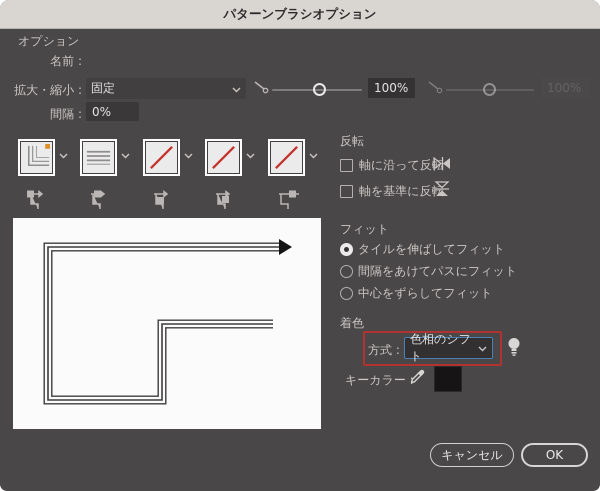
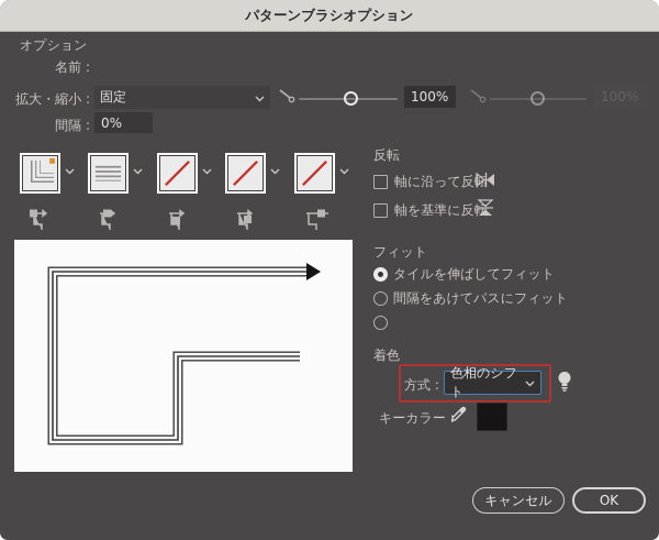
  パターンブラシオプション
  オプション
  名前 :
  拡大・縮小 :
  固定
  100%
  間隔 :
  0%
  反転
  軸に沿って反転
  軸を基準に反転
  フィット
  タイルを伸ばしてフィット
  間隔をあけてパスにフィット
- 中心をずらしてフィット
  着色
  方式 :
  色相のシフト
  キーカラー
  キャンセル
  OK
